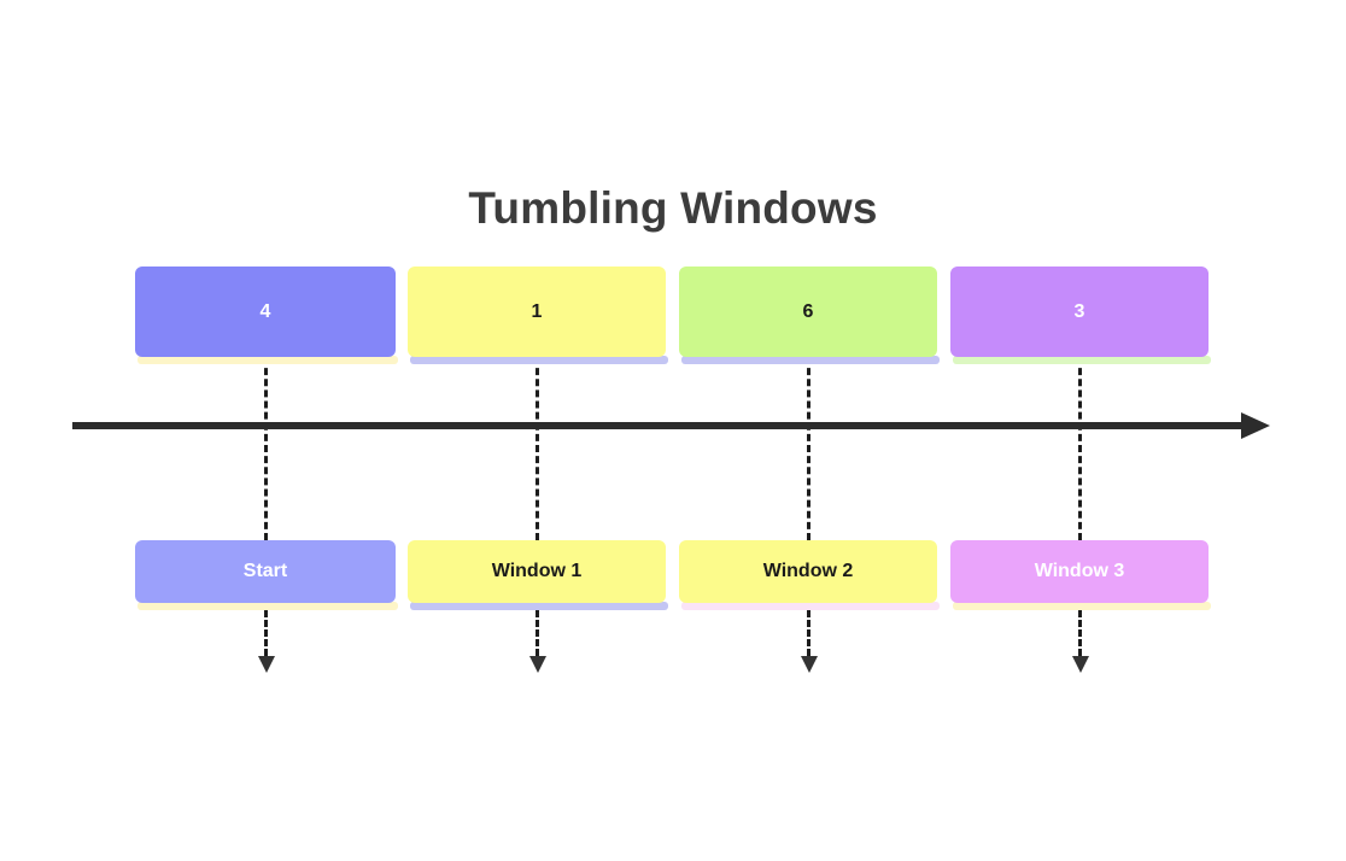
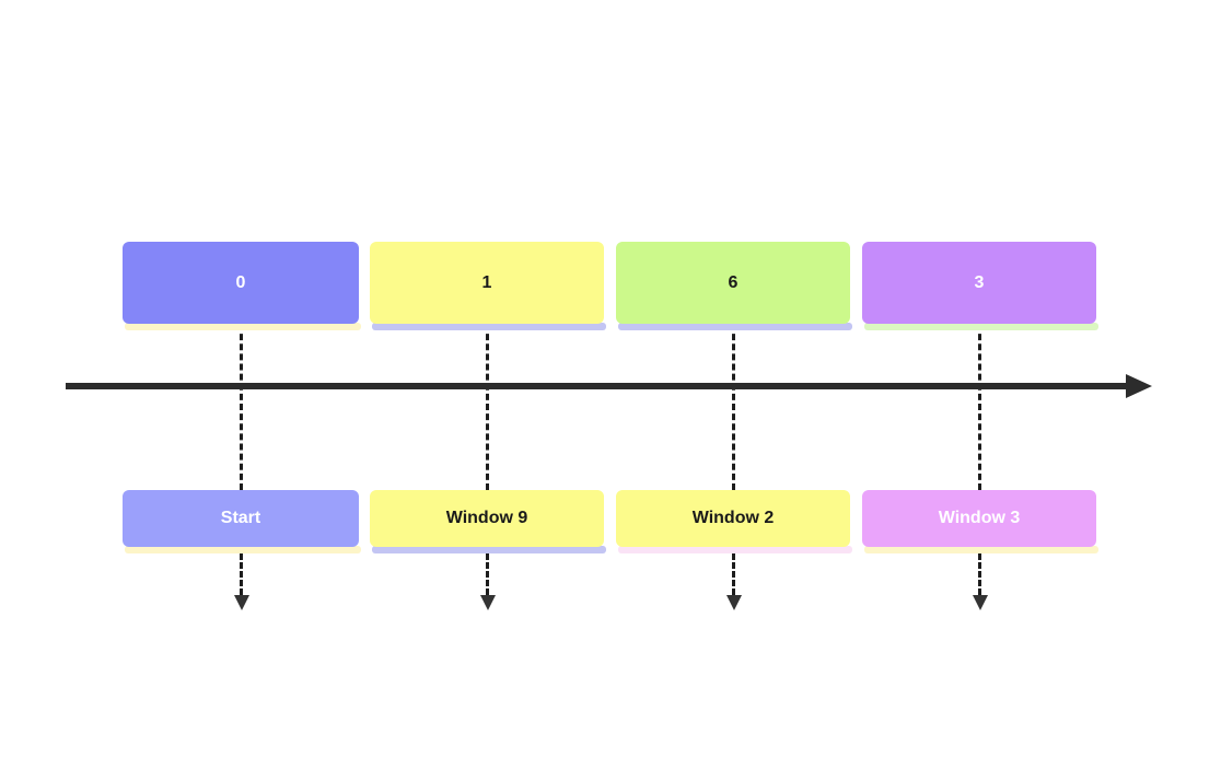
- Tumbling Windows
- 4
+ 0
  1
  6
  3
  Start
- Window 1
+ Window 9
  Window 2
  Window 3
